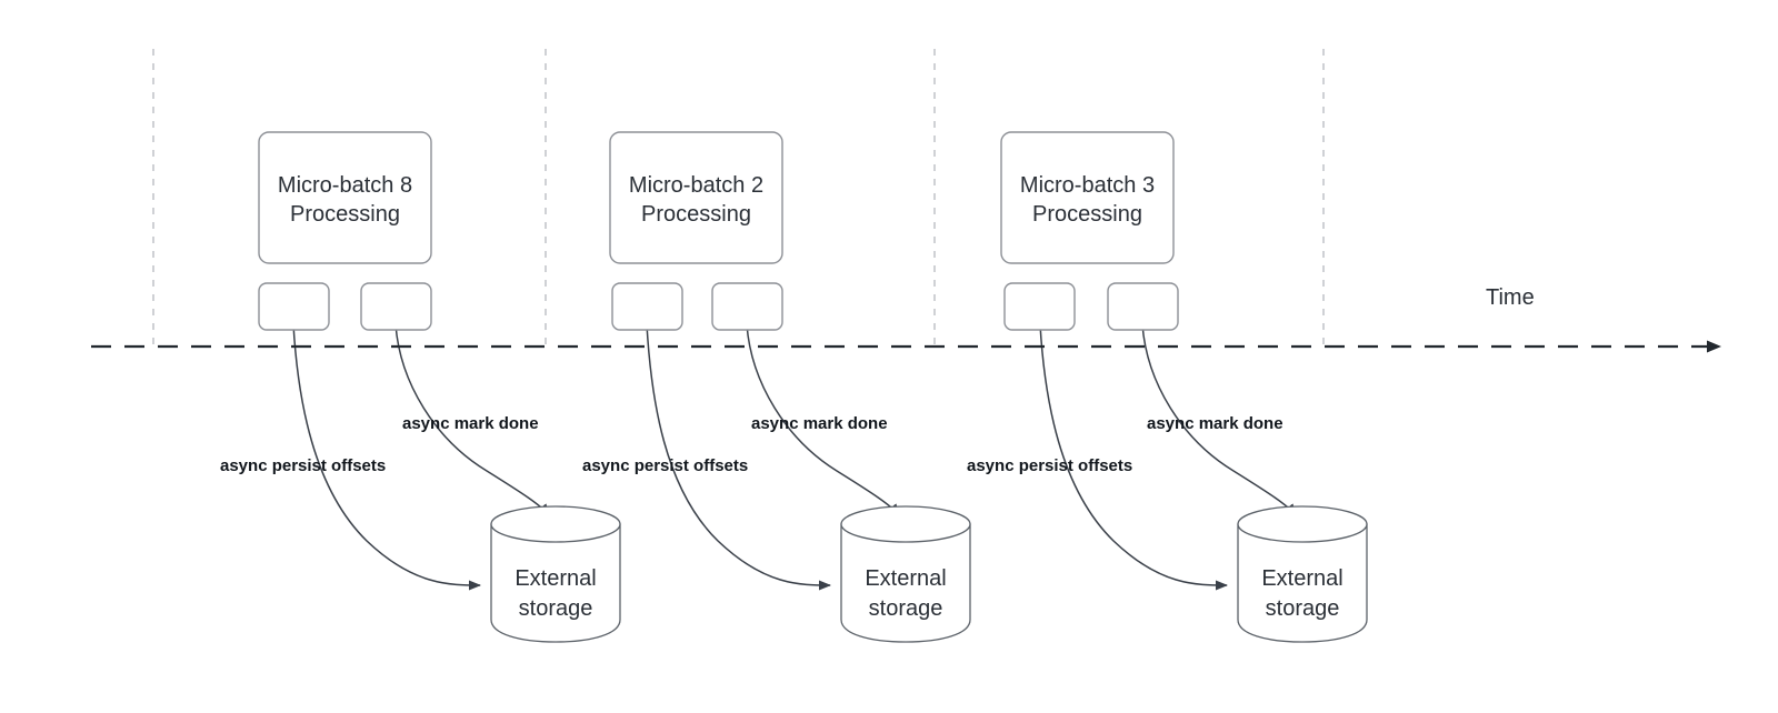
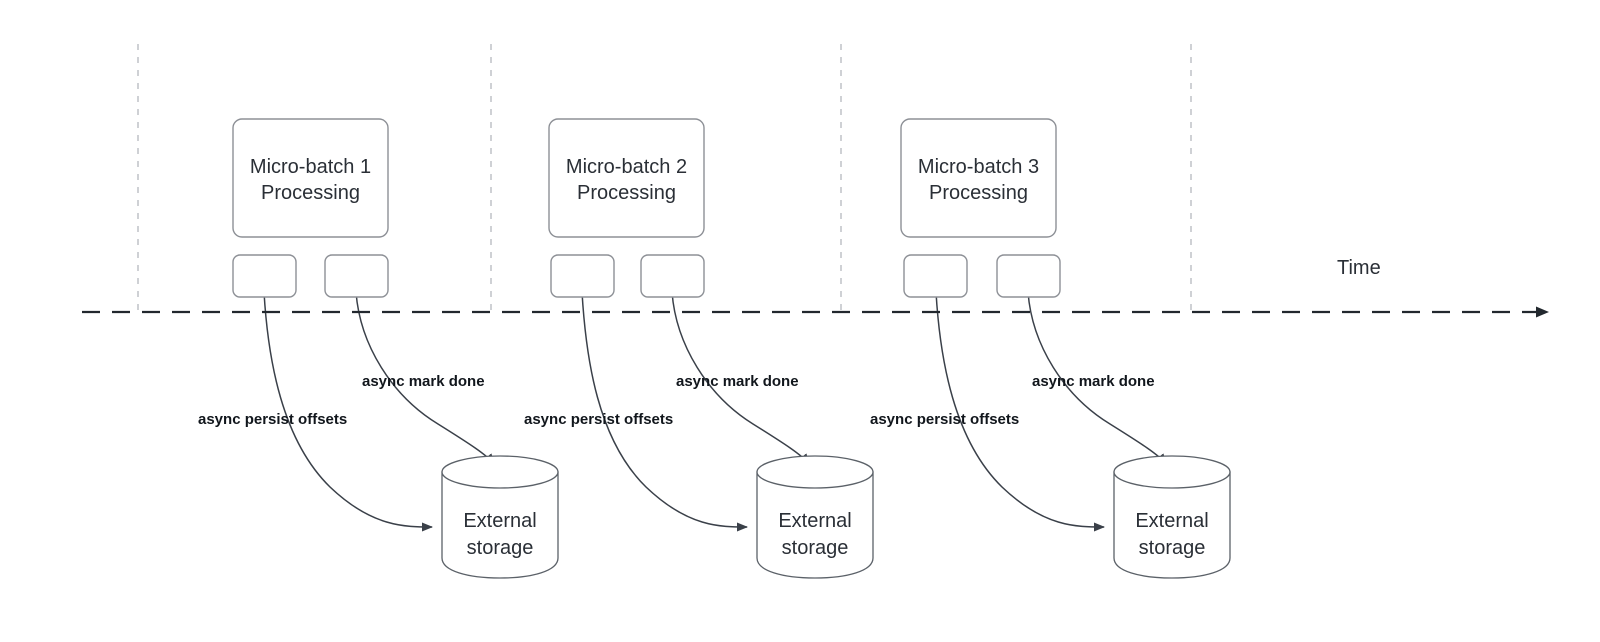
  Time
- Micro-batch 8
+ Micro-batch 1
  Processing
  External
  storage
  async mark done
  async persist offsets
  Micro-batch 2
  Processing
  External
  storage
  async mark done
  async persist offsets
  Micro-batch 3
  Processing
  External
  storage
  async mark done
  async persist offsets
